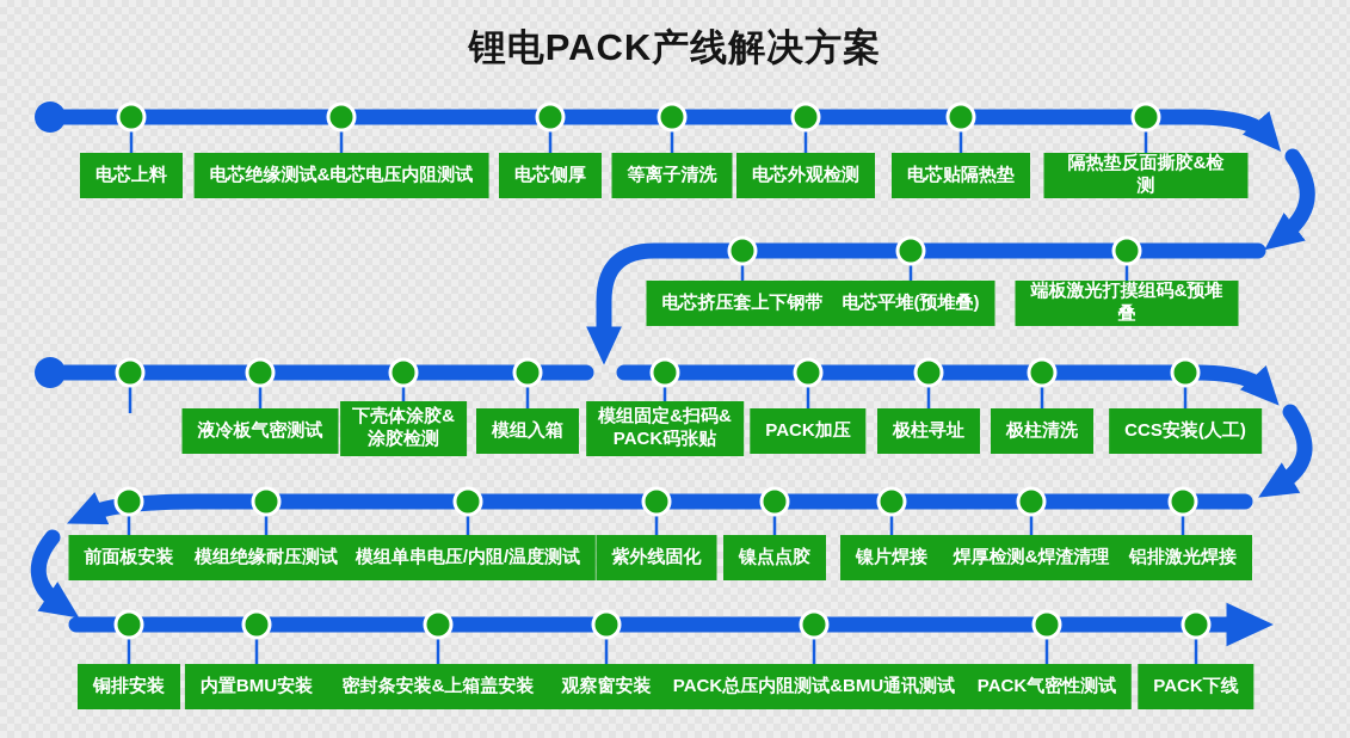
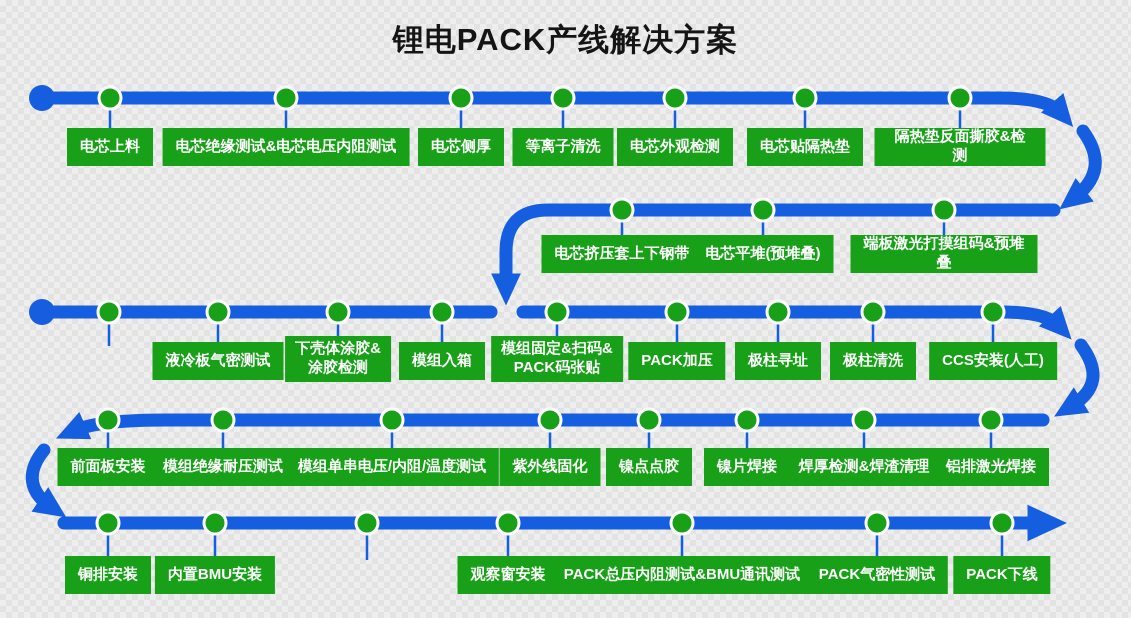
  锂电PACK产线解决方案
  电芯上料
  电芯绝缘测试&电芯电压内阻测试
  电芯侧厚
  等离子清洗
  电芯外观检测
  电芯贴隔热垫
  隔热垫反面撕胶&检测
  电芯挤压套上下钢带
  电芯平堆(预堆叠)
  端板激光打摸组码&预堆叠
  液冷板气密测试
  下壳体涂胶&
  涂胶检测
  模组入箱
  模组固定&扫码&
  PACK码张贴
  PACK加压
  极柱寻址
  极柱清洗
  CCS安装(人工)
  前面板安装
  模组绝缘耐压测试
  模组单串电压/内阻/温度测试
  紫外线固化
  镍点点胶
  镍片焊接
  焊厚检测&焊渣清理
  铝排激光焊接
  铜排安装
  内置BMU安装
- 密封条安装&上箱盖安装
  观察窗安装
  PACK总压内阻测试&BMU通讯测试
  PACK气密性测试
  PACK下线
